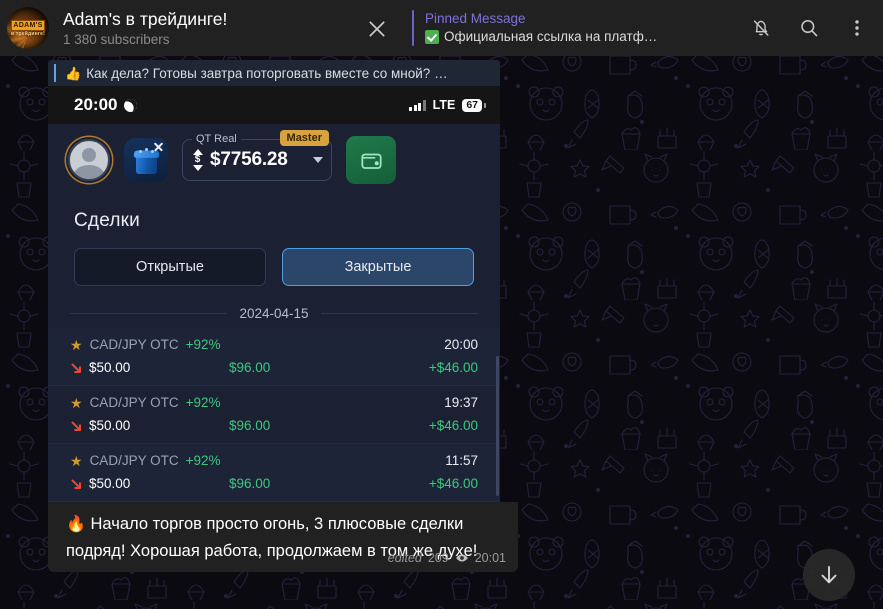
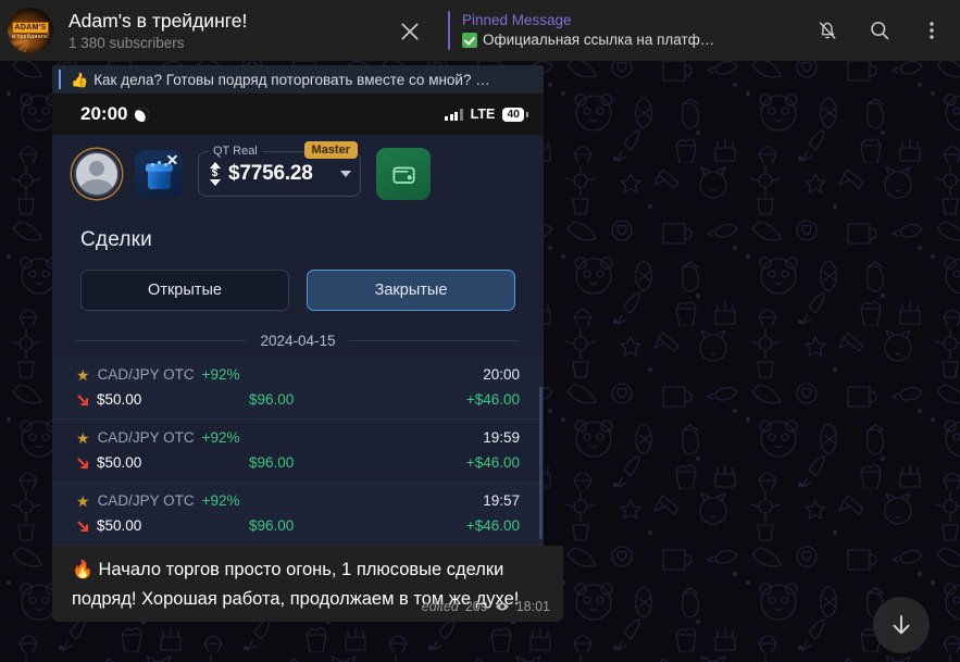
  Adam's в трейдинге!
  1 380 subscribers
  Pinned Message
  Официальная ссылка на платф…
  👍
- Как дела? Готовы завтра поторговать вместе со мной? …
+ Как дела? Готовы подряд поторговать вместе со мной? …
  20:00
  LTE
- 67
+ 40
  QT Real
  Master
  $
  $7756.28
  Сделки
  Открытые
  Закрытые
  2024-04-15
  ★
  CAD/JPY OTC
  +92%
  20:00
  $50.00
  $96.00
  +$46.00
  ★
  CAD/JPY OTC
  +92%
- 19:37
+ 19:59
  $50.00
  $96.00
  +$46.00
  ★
  CAD/JPY OTC
  +92%
- 11:57
+ 19:57
  $50.00
  $96.00
  +$46.00
- 🔥 Начало торгов просто огонь, 3 плюсовые сделки подряд! Хорошая работа, продолжаем в том же духе!
+ 🔥 Начало торгов просто огонь, 1 плюсовые сделки подряд! Хорошая работа, продолжаем в том же духе!
  edited
  209
- 20:01
+ 18:01
